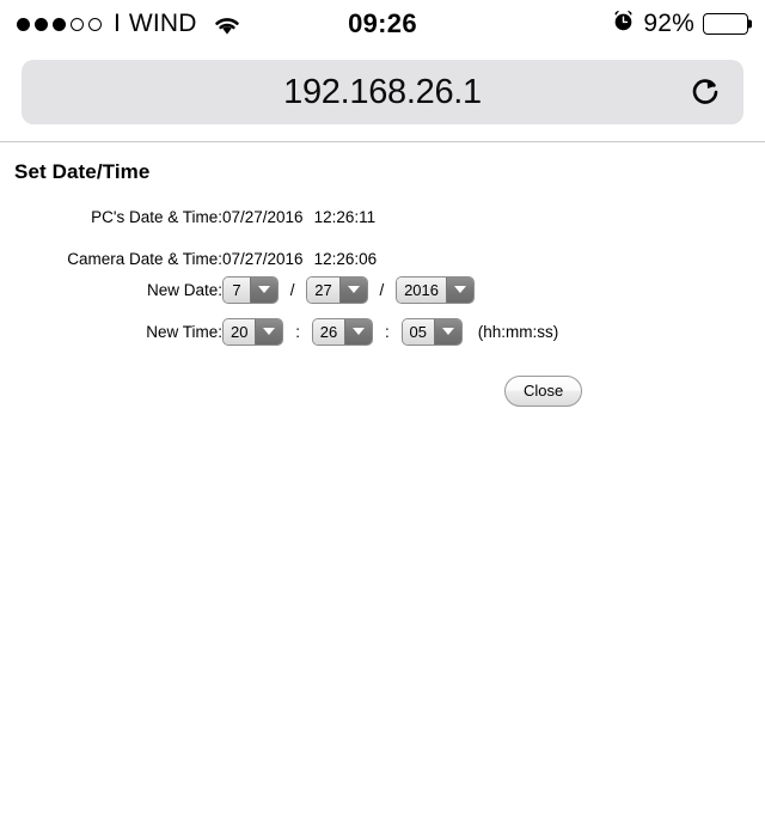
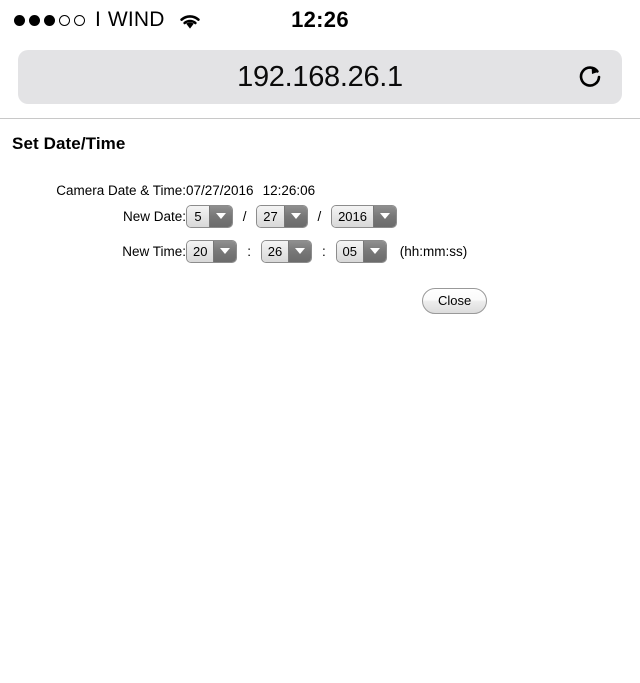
  I
  WIND
- 09:26
+ 12:26
- 92%
  192.168.26.1
  Set Date/Time
- PC's Date & Time:	07/27/2016 12:26:11
  Camera Date & Time:	07/27/2016 12:26:06
- New Date:	7 / 27 / 2016
+ New Date:	5 / 27 / 2016
  New Time:	20 : 26 : 05 (hh:mm:ss)
  Close
